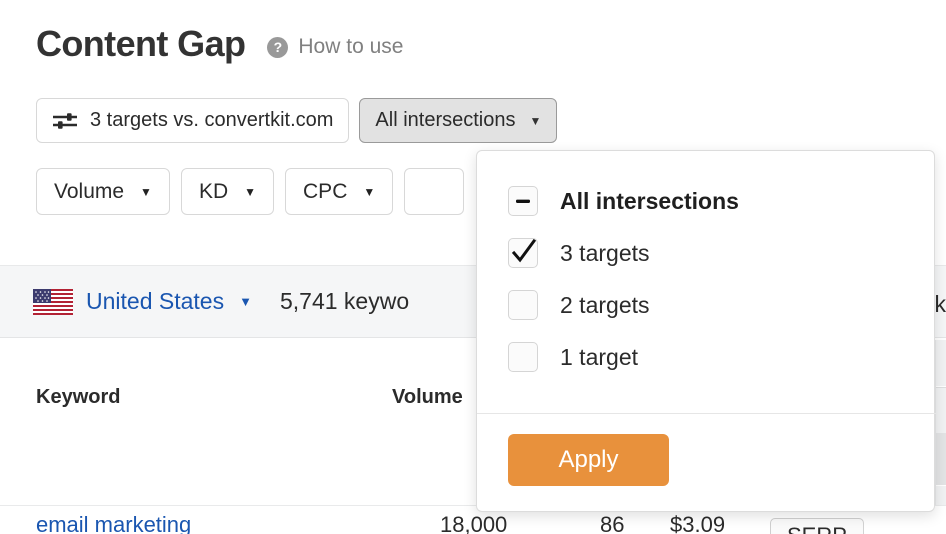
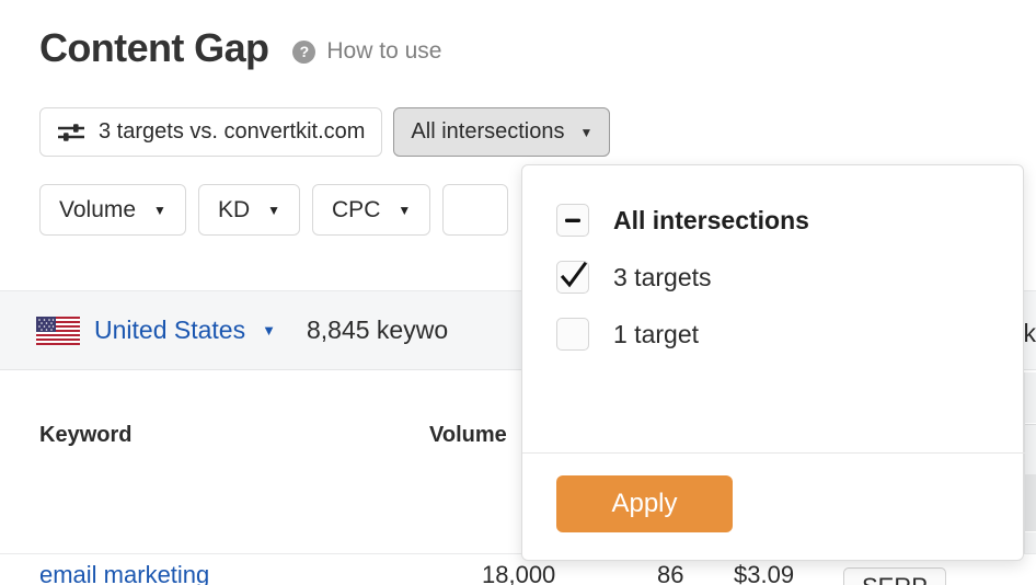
  Content Gap
  ?
  How to use
  3 targets vs. convertkit.com
  All intersections
  ▼
  Volume
  ▼
  KD
  ▼
  CPC
  ▼
  United States
  ▼
- 5,741 keywo
+ 8,845 keywo
  Keyword
  Volume
  email marketing
  18,000
  86
  $3.09
  All intersections
  3 targets
- 2 targets
  1 target
  Apply
